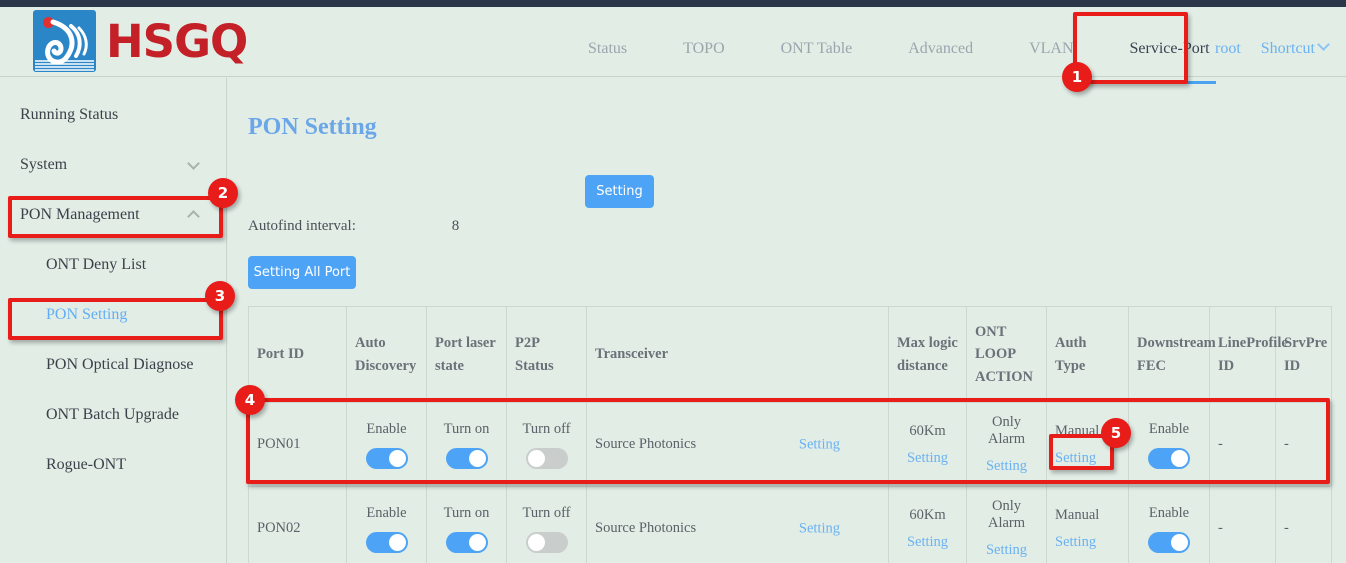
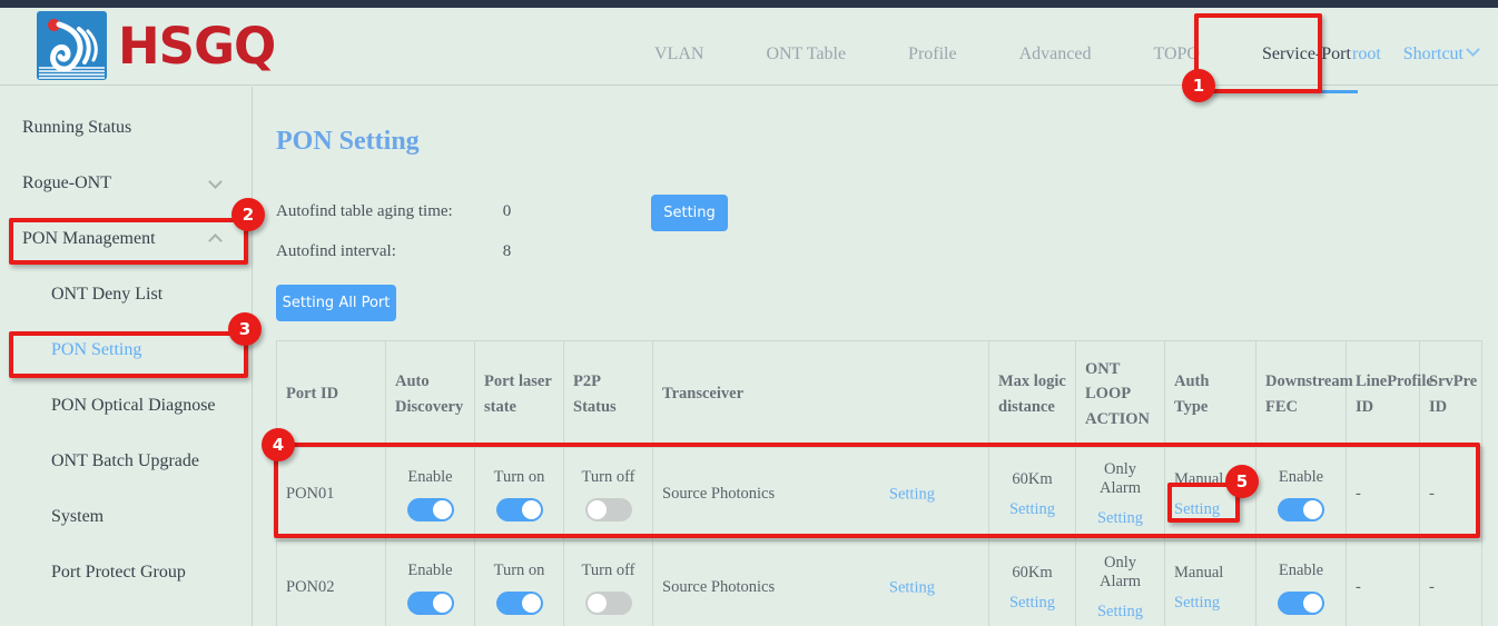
  HSGQ
- Status
- TOPO
+ VLAN
  ONT Table
+ Profile
  Advanced
- VLAN
+ TOPO
  Service-Port
  root
  Shortcut
  Running Status
- System
+ Rogue-ONT
  PON Management
  ONT Deny List
  PON Setting
  PON Optical Diagnose
  ONT Batch Upgrade
- Rogue-ONT
+ System
+ Port Protect Group
  PON Setting
+ Autofind table aging time: 0
  Autofind interval: 8
  Setting
  Setting All Port
  Port ID	Auto Discovery	Port laser state	P2P Status	Transceiver	Max logic distance	ONT LOOP ACTION	Auth Type	Downstream FEC	LineProfil ID	SrvPre ID
  PON01	Enable	Turn on	Turn off	Source Photonics Setting	60KmSetting	Only AlarmSetting	Manual Setting	Enable	-	-
  PON02	Enable	Turn on	Turn off	Source Photonics Setting	60KmSetting	Only AlarmSetting	Manual Setting	Enable	-	-
  1
  2
  3
  4
  5
